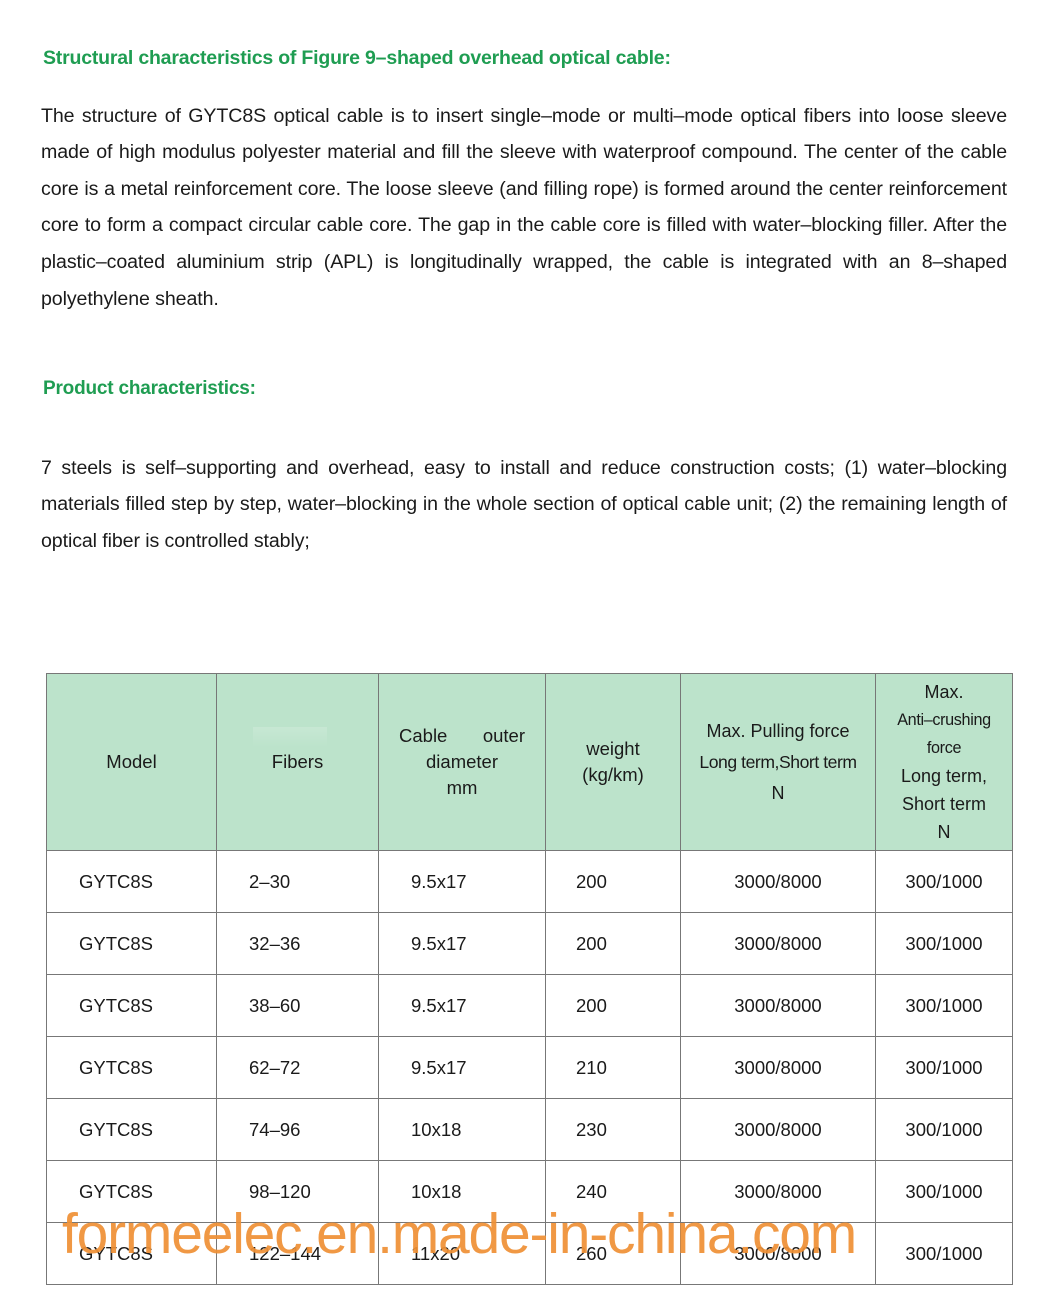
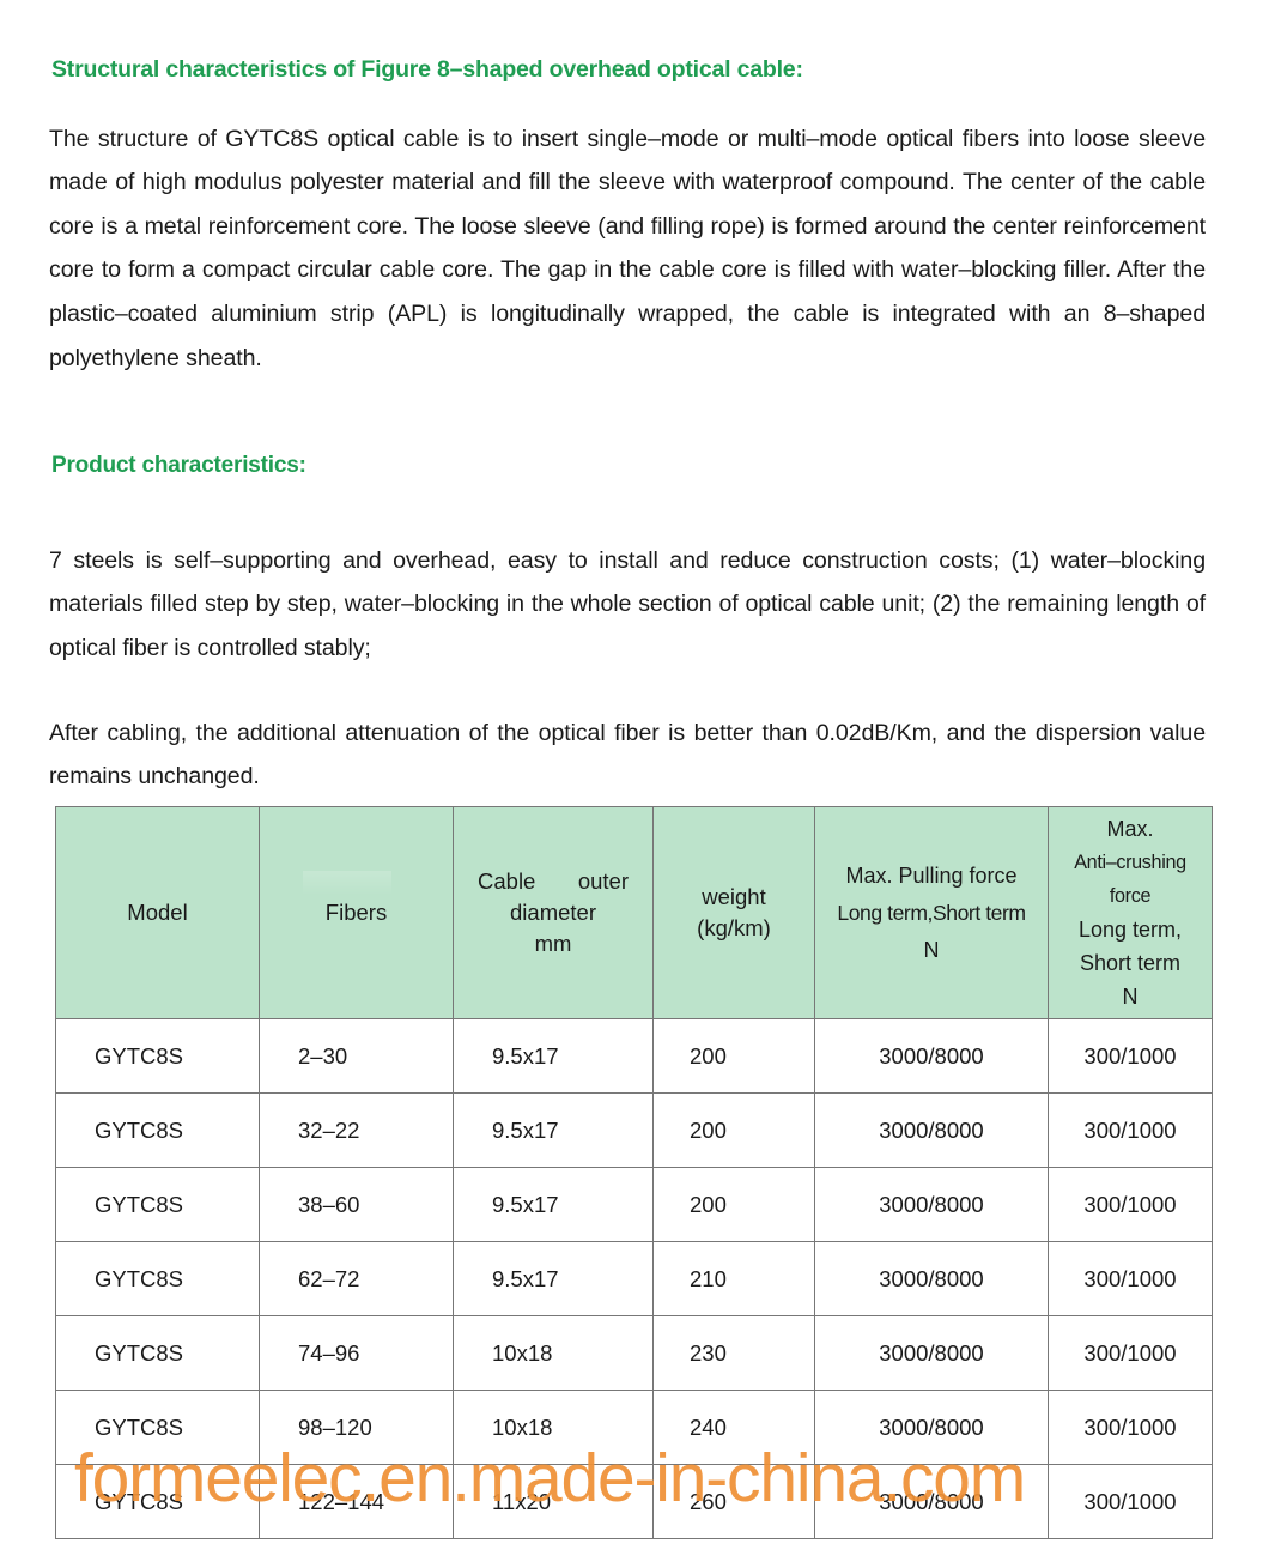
- Structural characteristics of Figure 9–shaped overhead optical cable:
+ Structural characteristics of Figure 8–shaped overhead optical cable:
  The structure of GYTC8S optical cable is to insert single–mode or multi–mode optical fibers into loose sleeve made of high modulus polyester material and fill the sleeve with waterproof compound. The center of the cable core is a metal reinforcement core. The loose sleeve (and filling rope) is formed around the center reinforcement core to form a compact circular cable core. The gap in the cable core is filled with water–blocking filler. After the plastic–coated aluminium strip (APL) is longitudinally wrapped, the cable is integrated with an 8–shaped polyethylene sheath.
  Product characteristics:
  7 steels is self–supporting and overhead, easy to install and reduce construction costs; (1) water–blocking materials filled step by step, water–blocking in the whole section of optical cable unit; (2) the remaining length of optical fiber is controlled stably;
+ After cabling, the additional attenuation of the optical fiber is better than 0.02dB/Km, and the dispersion value remains unchanged.
  Model	Fibers	Cable outer diameter mm	weight (kg/km)	Max. Pulling force Long term,Short term N	Max. Anti–crushing force Long term, Short term N
  GYTC8S	2–30	9.5x17	200	3000/8000	300/1000
- GYTC8S	32–36	9.5x17	200	3000/8000	300/1000
+ GYTC8S	32–22	9.5x17	200	3000/8000	300/1000
  GYTC8S	38–60	9.5x17	200	3000/8000	300/1000
  GYTC8S	62–72	9.5x17	210	3000/8000	300/1000
  GYTC8S	74–96	10x18	230	3000/8000	300/1000
  GYTC8S	98–120	10x18	240	3000/8000	300/1000
  GYTC8S	122–144	11x20	260	3000/8000	300/1000
  formeelec.en.made-in-china.com
